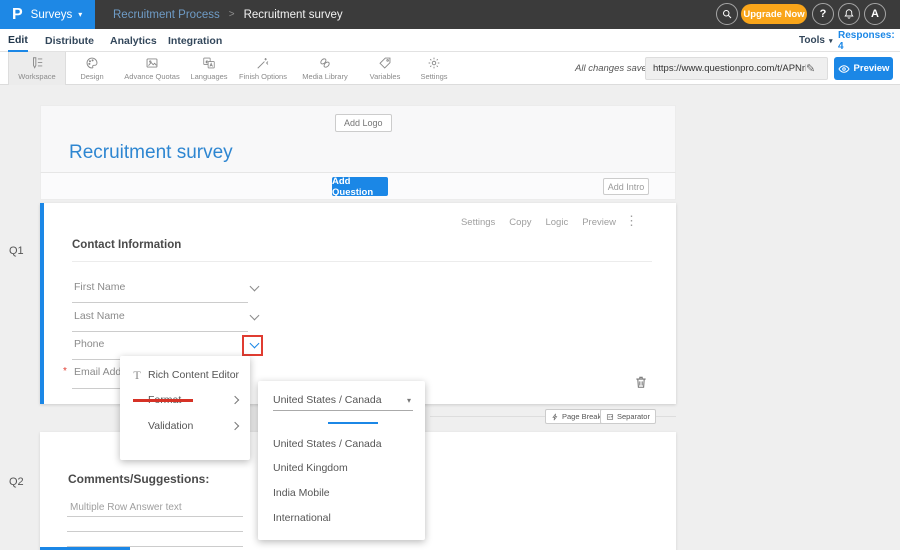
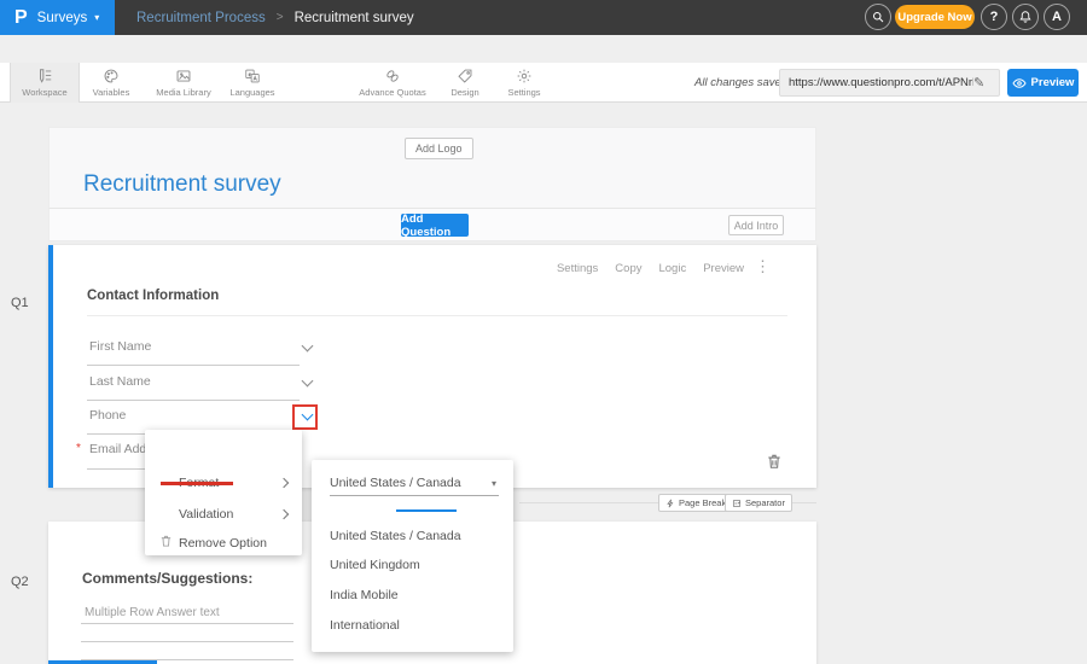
  P
  Surveys
  ▾
  Recruitment Process
  >
  Recruitment survey
  Upgrade Now
  ?
  A
- Edit
- Distribute
- Analytics
- Integration
- Tools
- Responses: 4
  Workspace
- Design
+ Variables
- Advance Quotas
+ Media Library
  Languages
- Finish Options
- Media Library
+ Advance Quotas
- Variables
+ Design
  Settings
  All changes sav
  https://www.questionpro.com/t/APNr
  ✎
  Preview
  Add Logo
  Recruitment survey
  Add Question
  Add Intro
  Q1
  Settings
  Copy
  Logic
  Preview
  ⋮
  Contact Information
  First Name
  Last Name
  Phone
  *
  Email Add
- T
- Rich Content Editor
  Validation
+ Remove Option
  United States / Canada
  ▾
  United States / Canada
  United Kingdom
  India Mobile
  International
  Page Brea
  Separator
  Q2
  Comments/Suggestions:
  Multiple Row Answer text
